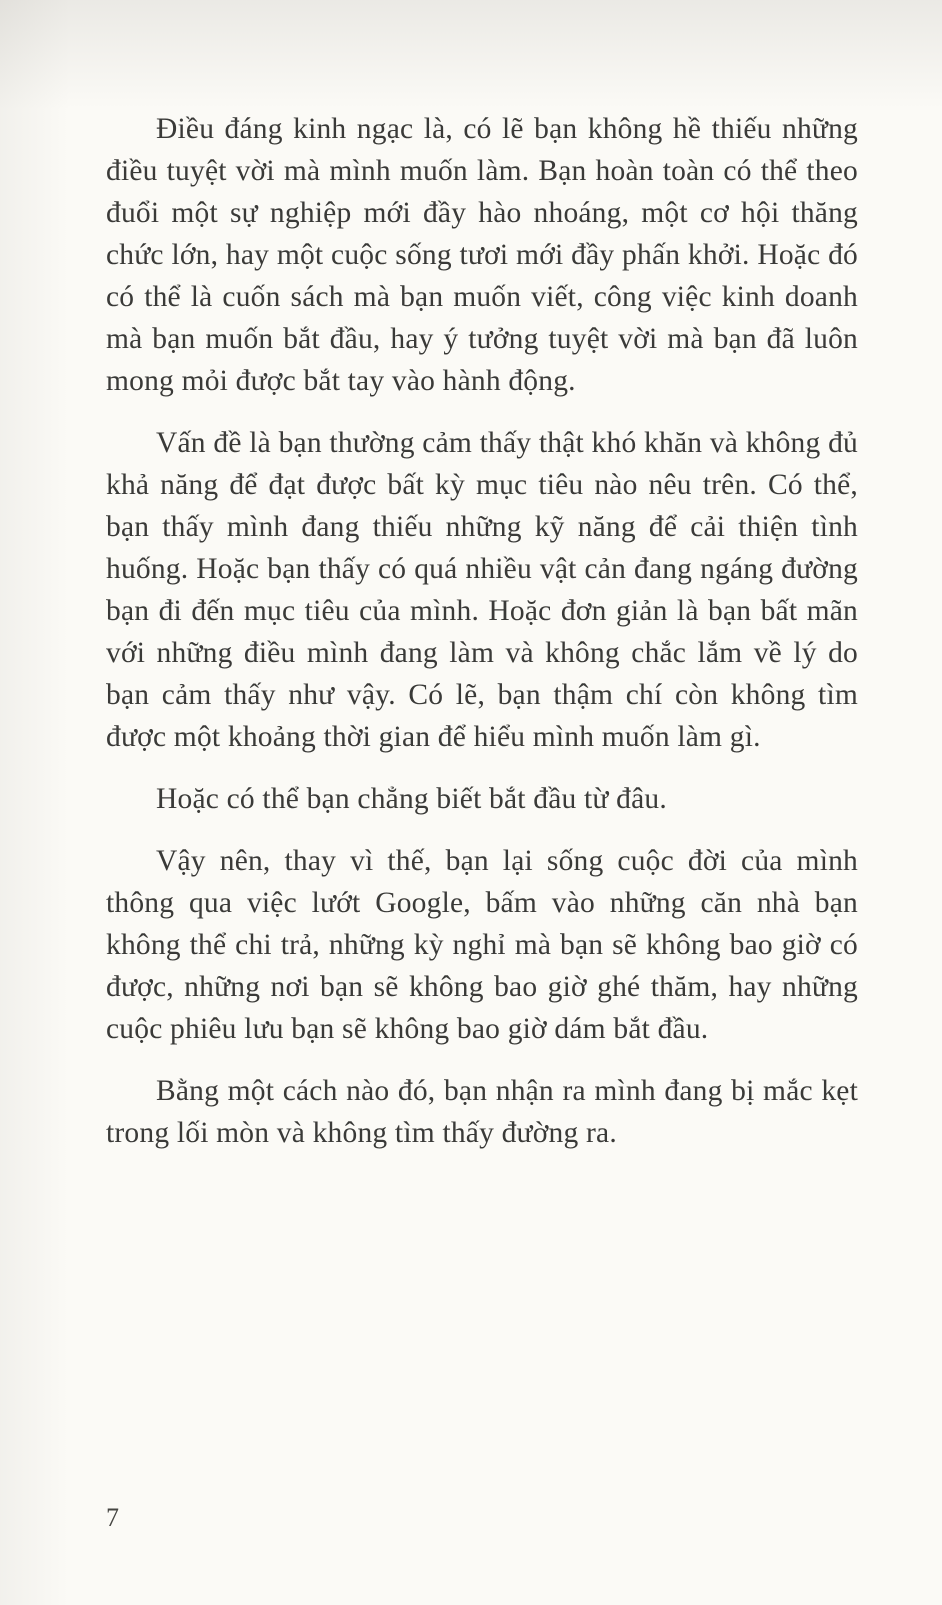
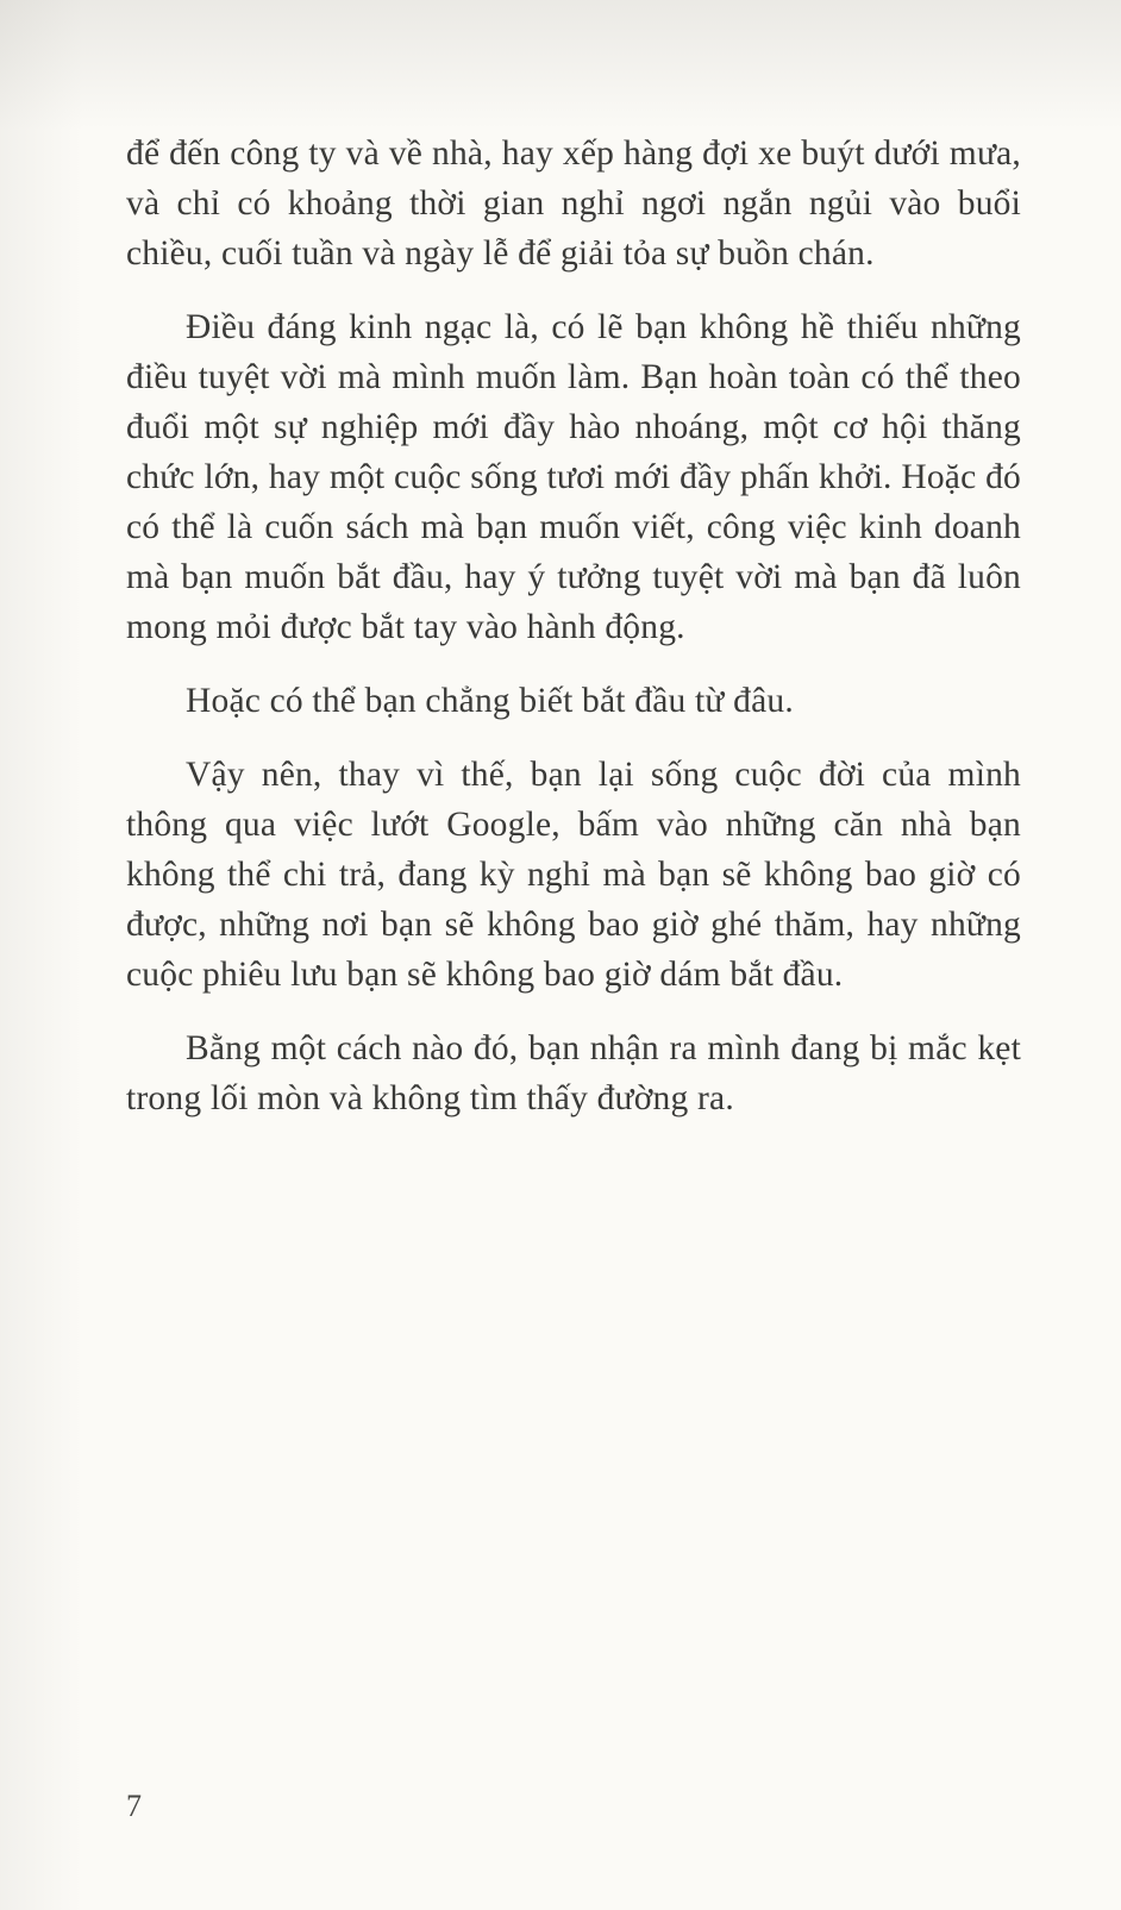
+ để đến công ty và về nhà, hay xếp hàng đợi xe buýt dưới mưa, và chỉ có khoảng thời gian nghỉ ngơi ngắn ngủi vào buổi chiều, cuối tuần và ngày lễ để giải tỏa sự buồn chán.
  Điều đáng kinh ngạc là, có lẽ bạn không hề thiếu những điều tuyệt vời mà mình muốn làm. Bạn hoàn toàn có thể theo đuổi một sự nghiệp mới đầy hào nhoáng, một cơ hội thăng chức lớn, hay một cuộc sống tươi mới đầy phấn khởi. Hoặc đó có thể là cuốn sách mà bạn muốn viết, công việc kinh doanh mà bạn muốn bắt đầu, hay ý tưởng tuyệt vời mà bạn đã luôn mong mỏi được bắt tay vào hành động.
- Vấn đề là bạn thường cảm thấy thật khó khăn và không đủ khả năng để đạt được bất kỳ mục tiêu nào nêu trên. Có thể, bạn thấy mình đang thiếu những kỹ năng để cải thiện tình huống. Hoặc bạn thấy có quá nhiều vật cản đang ngáng đường bạn đi đến mục tiêu của mình. Hoặc đơn giản là bạn bất mãn với những điều mình đang làm và không chắc lắm về lý do bạn cảm thấy như vậy. Có lẽ, bạn thậm chí còn không tìm được một khoảng thời gian để hiểu mình muốn làm gì.
  Hoặc có thể bạn chẳng biết bắt đầu từ đâu.
- Vậy nên, thay vì thế, bạn lại sống cuộc đời của mình thông qua việc lướt Google, bấm vào những căn nhà bạn không thể chi trả, những kỳ nghỉ mà bạn sẽ không bao giờ có được, những nơi bạn sẽ không bao giờ ghé thăm, hay những cuộc phiêu lưu bạn sẽ không bao giờ dám bắt đầu.
+ Vậy nên, thay vì thế, bạn lại sống cuộc đời của mình thông qua việc lướt Google, bấm vào những căn nhà bạn không thể chi trả, đang kỳ nghỉ mà bạn sẽ không bao giờ có được, những nơi bạn sẽ không bao giờ ghé thăm, hay những cuộc phiêu lưu bạn sẽ không bao giờ dám bắt đầu.
  Bằng một cách nào đó, bạn nhận ra mình đang bị mắc kẹt trong lối mòn và không tìm thấy đường ra.
  7
